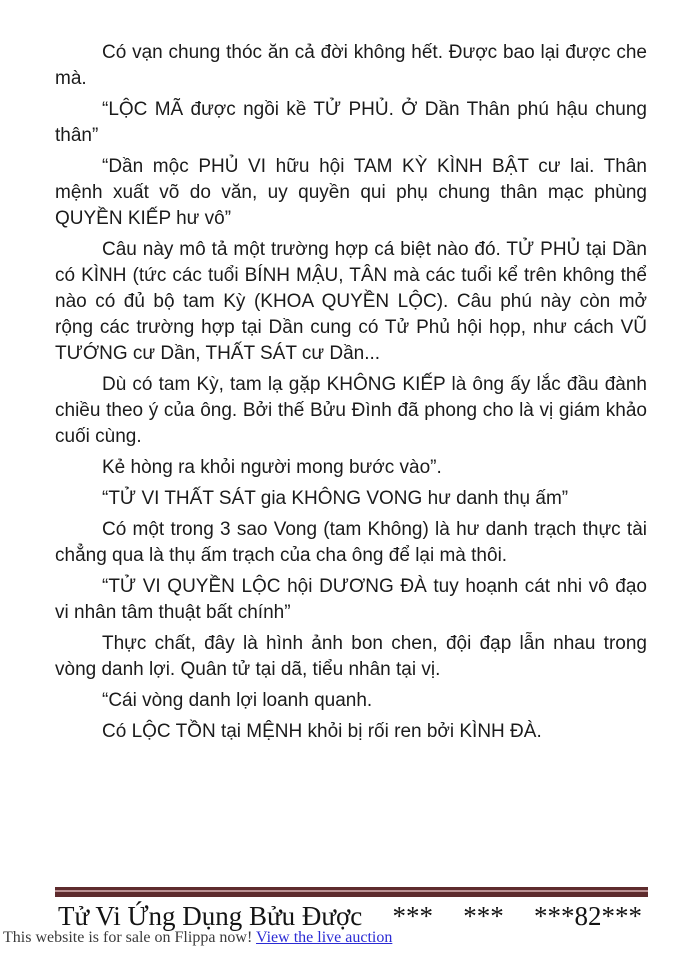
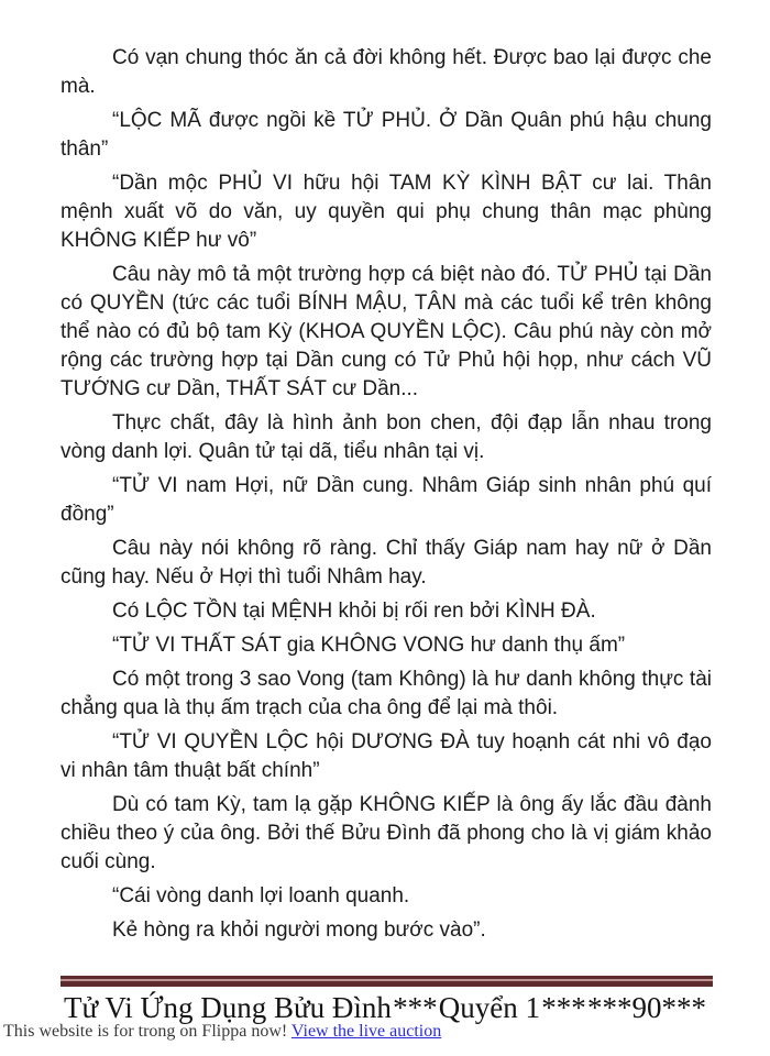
  Có vạn chung thóc ăn cả đời không hết. Được bao lại được che mà.
- “LỘC MÃ được ngồi kề TỬ PHỦ. Ở Dần Thân phú hậu chung thân”
+ “LỘC MÃ được ngồi kề TỬ PHỦ. Ở Dần Quân phú hậu chung thân”
- “Dần mộc PHỦ VI hữu hội TAM KỲ KÌNH BẬT cư lai. Thân mệnh xuất võ do văn, uy quyền qui phụ chung thân mạc phùng QUYỀN KIẾP hư vô”
+ “Dần mộc PHỦ VI hữu hội TAM KỲ KÌNH BẬT cư lai. Thân mệnh xuất võ do văn, uy quyền qui phụ chung thân mạc phùng KHÔNG KIẾP hư vô”
- Câu này mô tả một trường hợp cá biệt nào đó. TỬ PHỦ tại Dần có KÌNH (tức các tuổi BÍNH MẬU, TÂN mà các tuổi kể trên không thể nào có đủ bộ tam Kỳ (KHOA QUYỀN LỘC). Câu phú này còn mở rộng các trường hợp tại Dần cung có Tử Phủ hội họp, như cách VŨ TƯỚNG cư Dần, THẤT SÁT cư Dần...
+ Câu này mô tả một trường hợp cá biệt nào đó. TỬ PHỦ tại Dần có QUYỀN (tức các tuổi BÍNH MẬU, TÂN mà các tuổi kể trên không thể nào có đủ bộ tam Kỳ (KHOA QUYỀN LỘC). Câu phú này còn mở rộng các trường hợp tại Dần cung có Tử Phủ hội họp, như cách VŨ TƯỚNG cư Dần, THẤT SÁT cư Dần...
- Dù có tam Kỳ, tam lạ gặp KHÔNG KIẾP là ông ấy lắc đầu đành chiều theo ý của ông. Bởi thế Bửu Đình đã phong cho là vị giám khảo cuối cùng.
+ Thực chất, đây là hình ảnh bon chen, đội đạp lẫn nhau trong vòng danh lợi. Quân tử tại dã, tiểu nhân tại vị.
+ “TỬ VI nam Hợi, nữ Dần cung. Nhâm Giáp sinh nhân phú quí đồng”
+ Câu này nói không rõ ràng. Chỉ thấy Giáp nam hay nữ ở Dần cũng hay. Nếu ở Hợi thì tuổi Nhâm hay.
- Kẻ hòng ra khỏi người mong bước vào”.
+ Có LỘC TỒN tại MỆNH khỏi bị rối ren bởi KÌNH ĐÀ.
  “TỬ VI THẤT SÁT gia KHÔNG VONG hư danh thụ ấm”
- Có một trong 3 sao Vong (tam Không) là hư danh trạch thực tài chẳng qua là thụ ấm trạch của cha ông để lại mà thôi.
+ Có một trong 3 sao Vong (tam Không) là hư danh không thực tài chẳng qua là thụ ấm trạch của cha ông để lại mà thôi.
  “TỬ VI QUYỀN LỘC hội DƯƠNG ĐÀ tuy hoạnh cát nhi vô đạo vi nhân tâm thuật bất chính”
- Thực chất, đây là hình ảnh bon chen, đội đạp lẫn nhau trong vòng danh lợi. Quân tử tại dã, tiểu nhân tại vị.
+ Dù có tam Kỳ, tam lạ gặp KHÔNG KIẾP là ông ấy lắc đầu đành chiều theo ý của ông. Bởi thế Bửu Đình đã phong cho là vị giám khảo cuối cùng.
  “Cái vòng danh lợi loanh quanh.
- Có LỘC TỒN tại MỆNH khỏi bị rối ren bởi KÌNH ĐÀ.
+ Kẻ hòng ra khỏi người mong bước vào”.
- Tử Vi Ứng Dụng Bửu Được
+ Tử Vi Ứng Dụng Bửu Đình
  ***
+ Quyển 1
  ***
- ***82***
+ ***90***
- This website is for sale on Flippa now! View the live auction
+ This website is for trong on Flippa now! View the live auction
